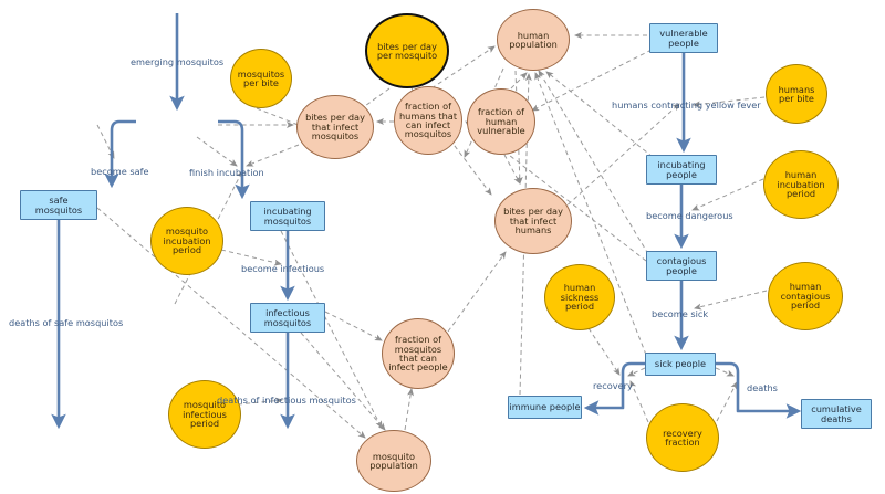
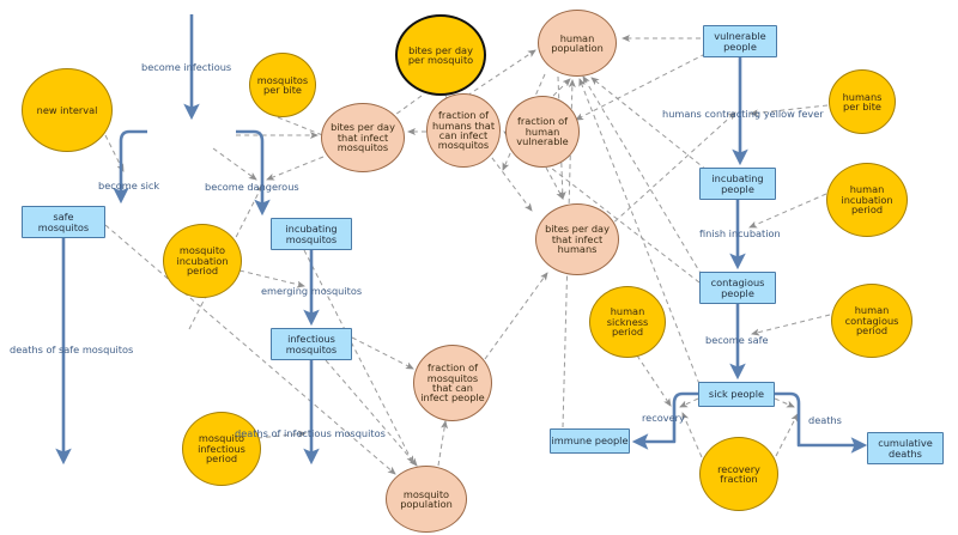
+ new interval
  mosquitos
  per bite
  bites per day
  per mosquito
  humans
  per bite
  human
  incubation
  period
  human
  contagious
  period
  mosquito
  incubation
  period
  mosquito
  infectious
  period
  human
  sickness
  period
  recovery
  fraction
  safe
  mosquitos
  incubating
  mosquitos
  infectious
  mosquitos
  vulnerable
  people
  incubating
  people
  contagious
  people
  sick people
  immune people
  cumulative
  deaths
  bites per day
  that infect
  mosquitos
  fraction of
  humans that
  can infect
  mosquitos
  fraction of
  human
  vulnerable
  human
  population
  bites per day
  that infect
  humans
  fraction of
  mosquitos
  that can
  infect people
  mosquito
  population
- emerging mosquitos
+ become infectious
- become safe
+ become sick
- finish incubation
+ become dangerous
- become infectious
+ emerging mosquitos
  deaths of safe mosquitos
  deaths of infectious mosquitos
  humans contracting yellow fever
- become dangerous
+ finish incubation
- become sick
+ become safe
  recovery
  deaths
